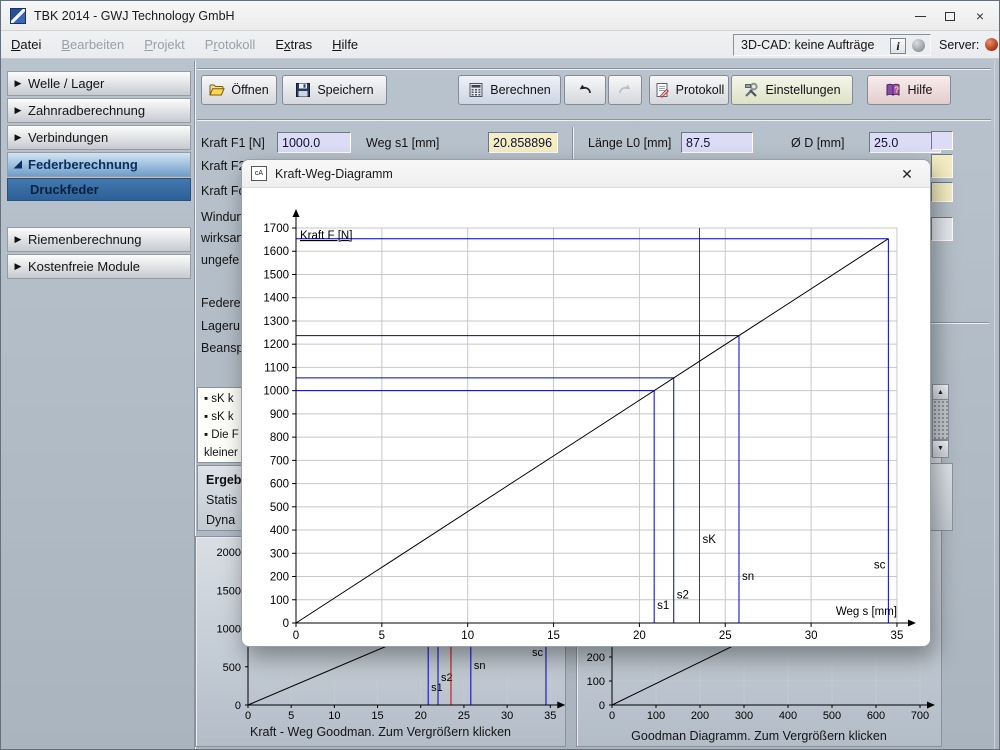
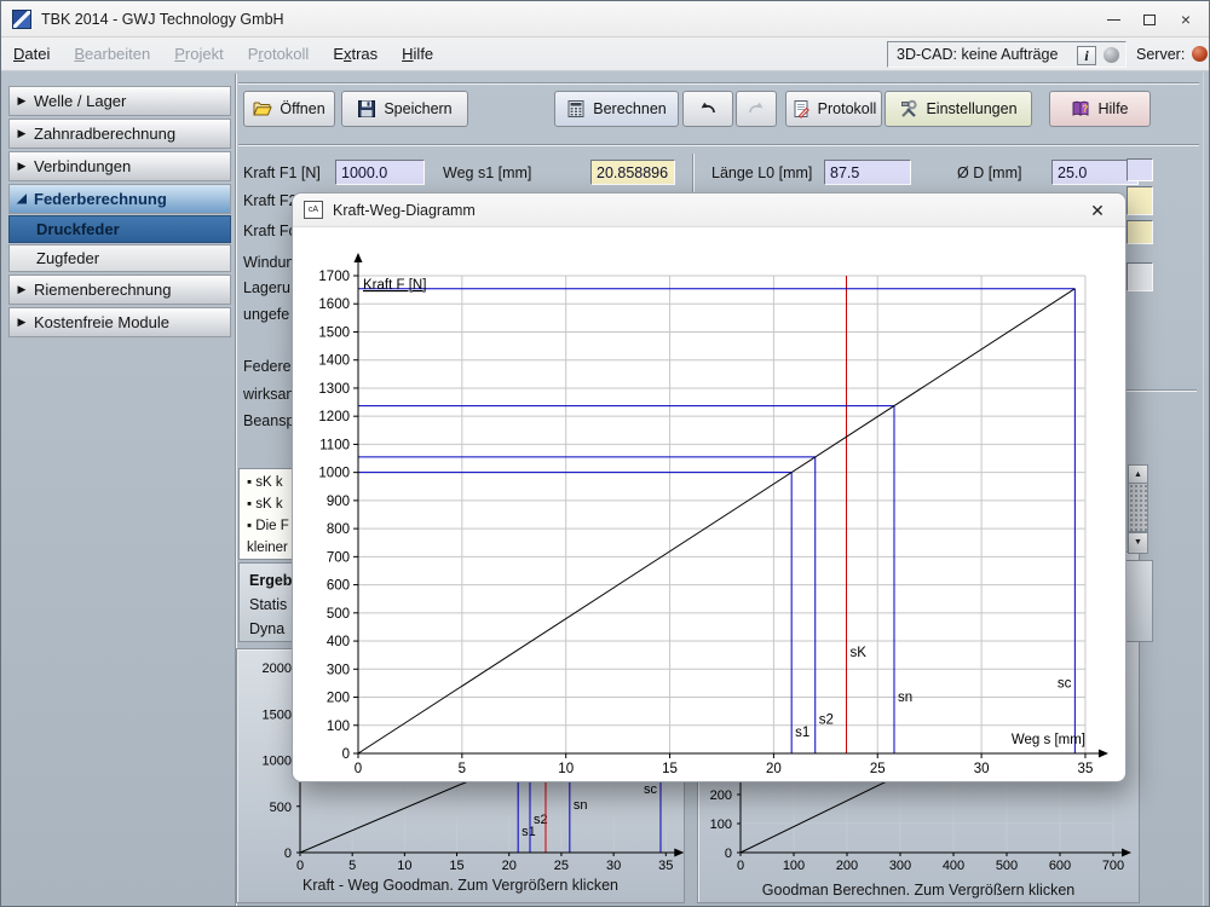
  TBK 2014 - GWJ Technology GmbH
  ×
  Datei
  Bearbeiten
  Projekt
  Protokoll
  Extras
  Hilfe
  3D-CAD: keine Aufträge
  i
  Server:
  ▶
  Welle / Lager
  ▶
  Zahnradberechnung
  ▶
  Verbindungen
  ◢
  Federberechnung
  Druckfeder
+ Zugfeder
  ▶
  Riemenberechnung
  ▶
  Kostenfreie Module
  Öffnen
  Speichern
  Berechnen
  Protokoll
  Einstellungen
  ?
  Hilfe
  Kraft F1 [N]
  1000.0
  Weg s1 [mm]
  20.858896
  Länge L0 [mm]
  87.5
  Ø D [mm]
  25.0
  Kraft F
  Kraft F
  Windun
- wirksan
+ Lageru
  ungefe
  Federe
- Lageru
+ wirksan
  Beansp
  sK k
  sK k
  Die F
  kleiner
  Ergeb
  Statis
  Dyna
  s1
  s2
  sn
  sc
  0
  5
  10
  15
  20
  25
  30
  35
  0
  500
  1000
  1500
  2000
  Kraft - Weg Goodman. Zum Vergrößern klicken
  0
  100
  200
  300
  400
  500
  600
  700
  0
  100
  200
- Goodman Diagramm. Zum Vergrößern klicken
+ Goodman Berechnen. Zum Vergrößern klicken
  Kraft-Weg-Diagramm
  ✕
  s1
  s2
  sK
  sn
  sc
  0
  5
  10
  15
  20
  25
  30
  35
  0
  100
  200
  300
  400
  500
  600
  700
  800
  900
  1000
  1100
  1200
  1300
  1400
  1500
  1600
  1700
  Kraft F [N]
  Weg s [mm]
